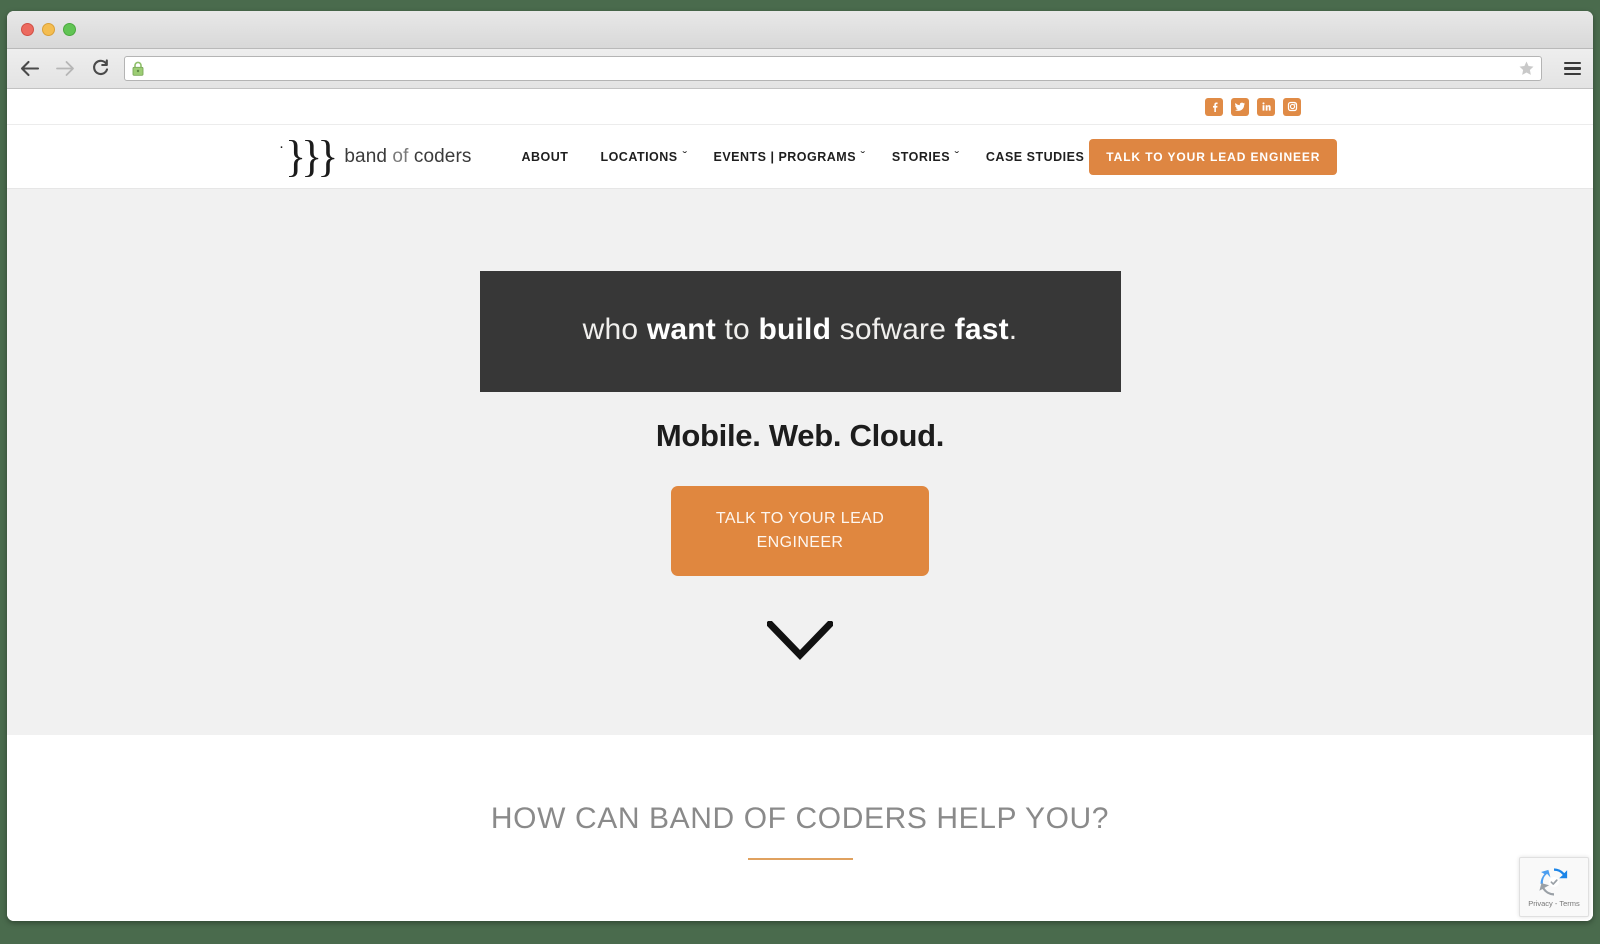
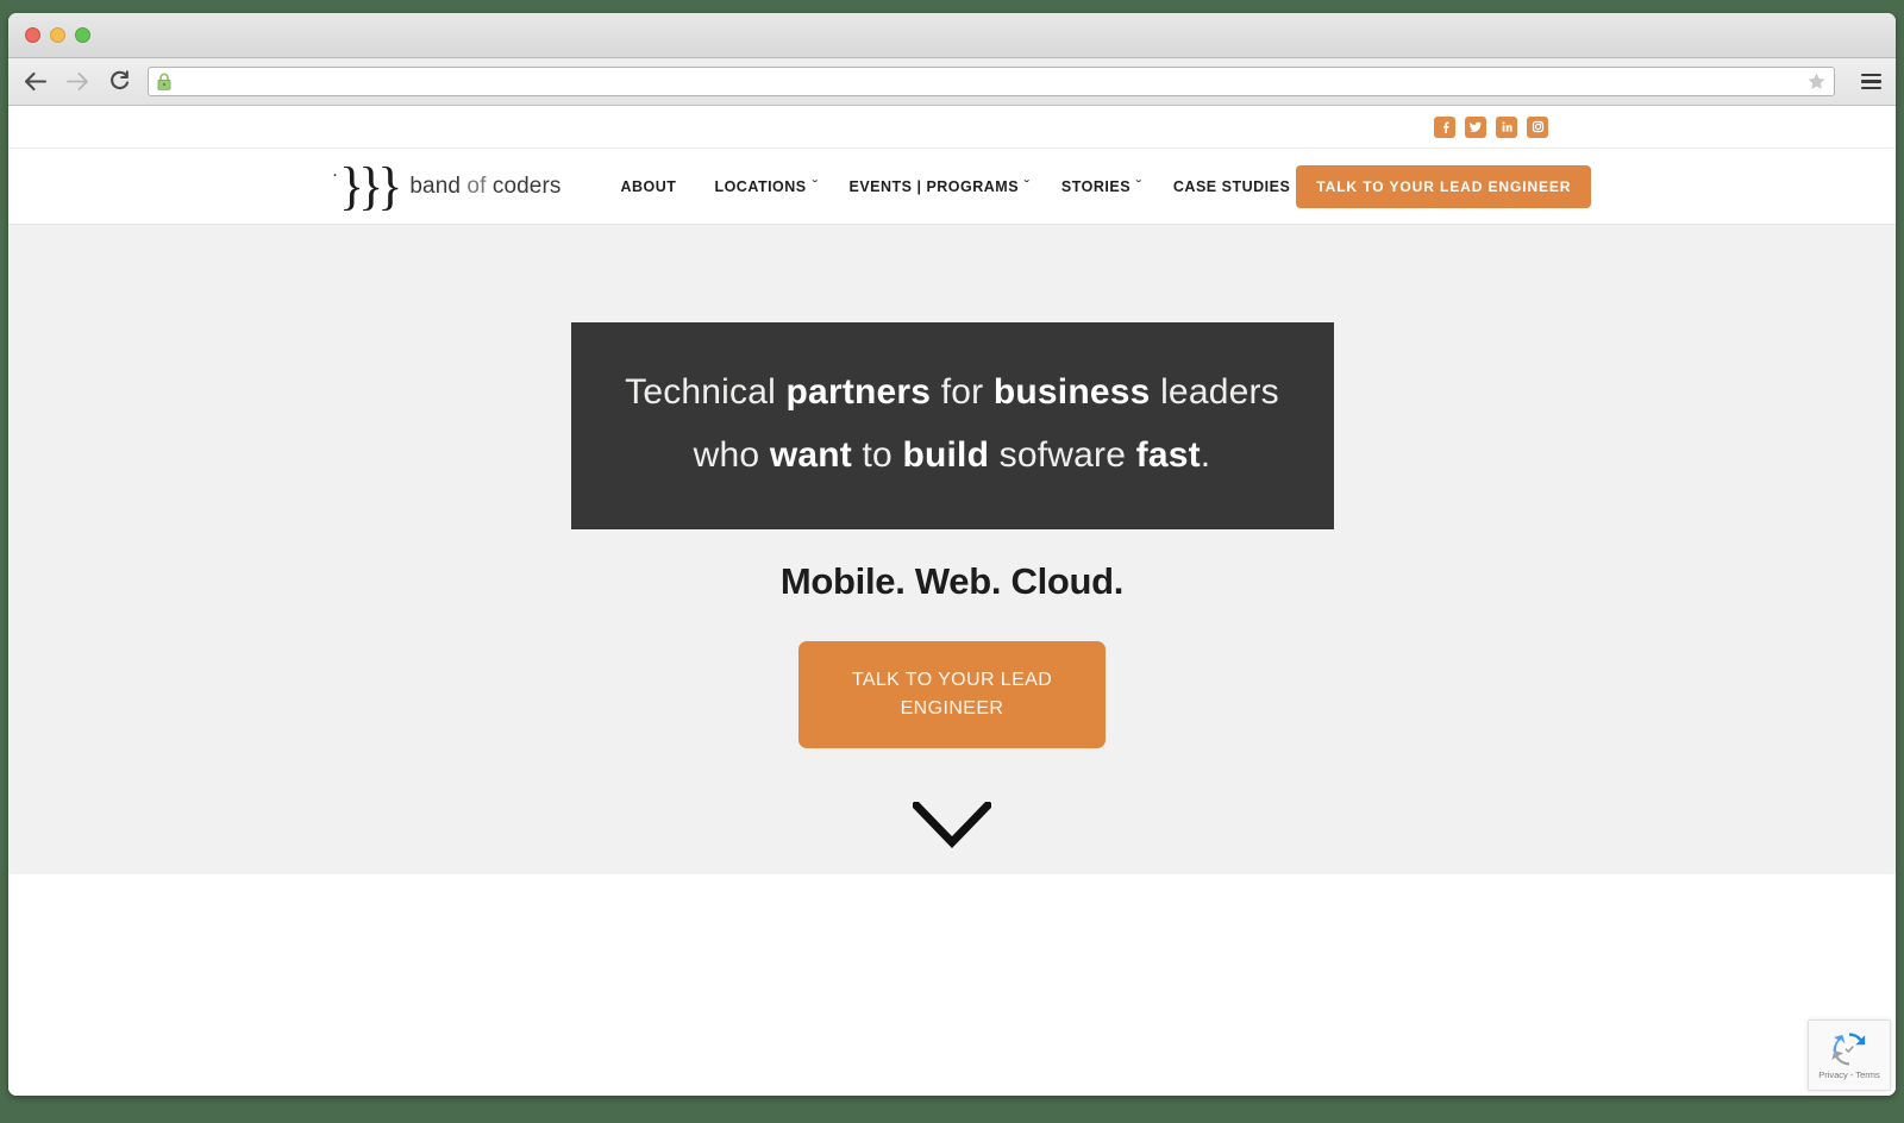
  ·
  }}}
  band of coders
  ABOUT
  LOCATIONS
  ˇ
  EVENTS | PROGRAMS
  ˇ
  STORIES
  ˇ
  CASE STUDIES
  TALK TO YOUR LEAD ENGINEER
+ Technical partners for business leaders
  who want to build sofware fast.
  Mobile. Web. Cloud.
  TALK TO YOUR LEAD ENGINEER
- HOW CAN BAND OF CODERS HELP YOU?
  Privacy - Terms
